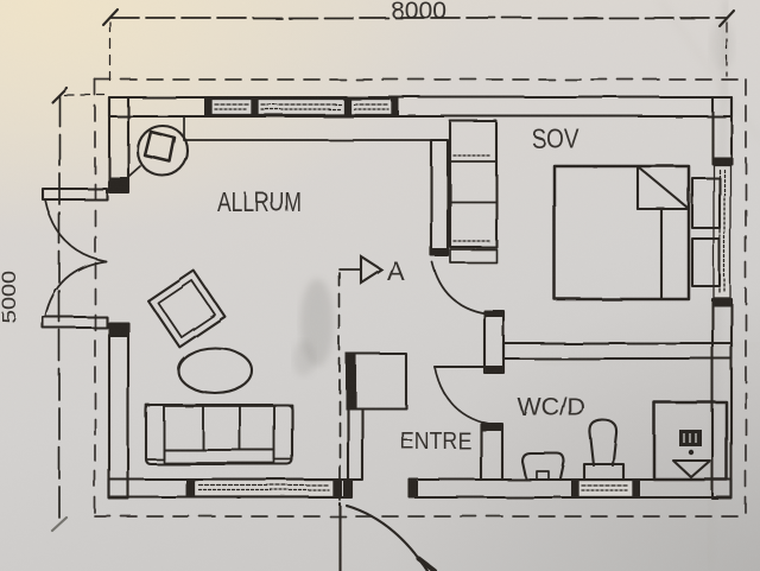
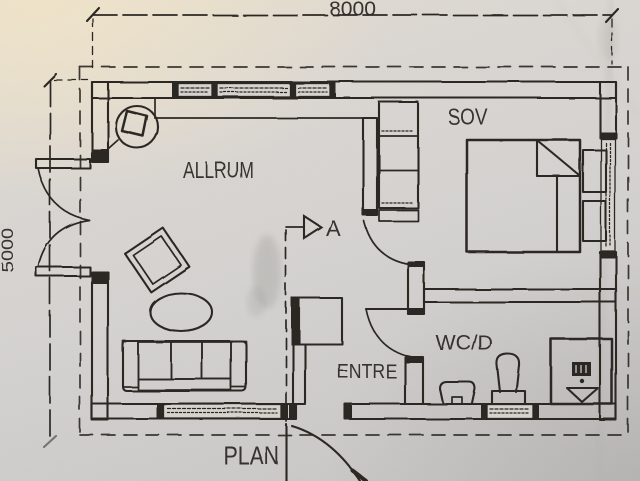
  8000
  A
  ALLRUM
  SOV
  WC/D
  ENTRE
+ PLAN
